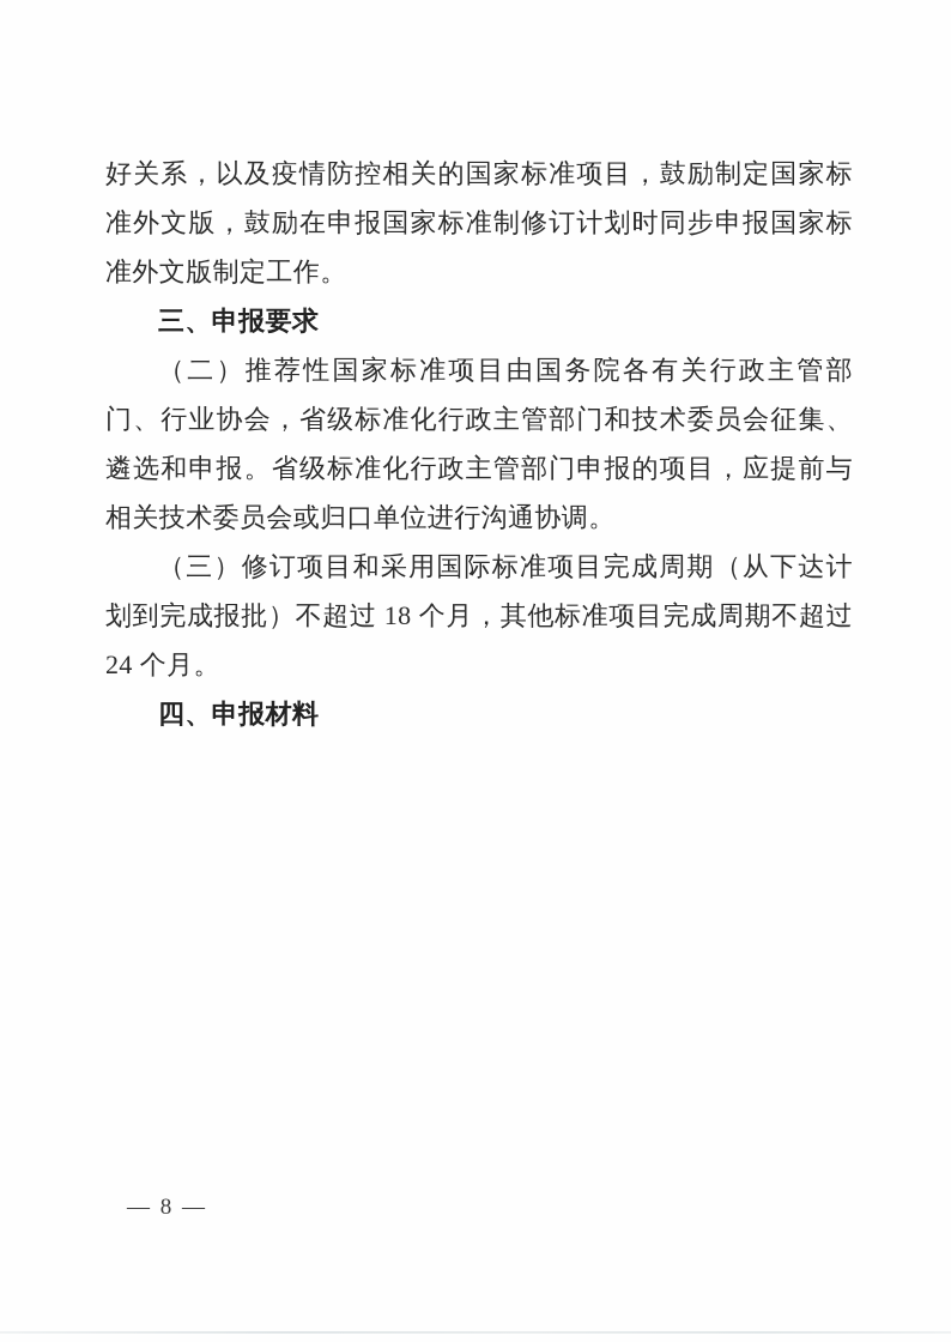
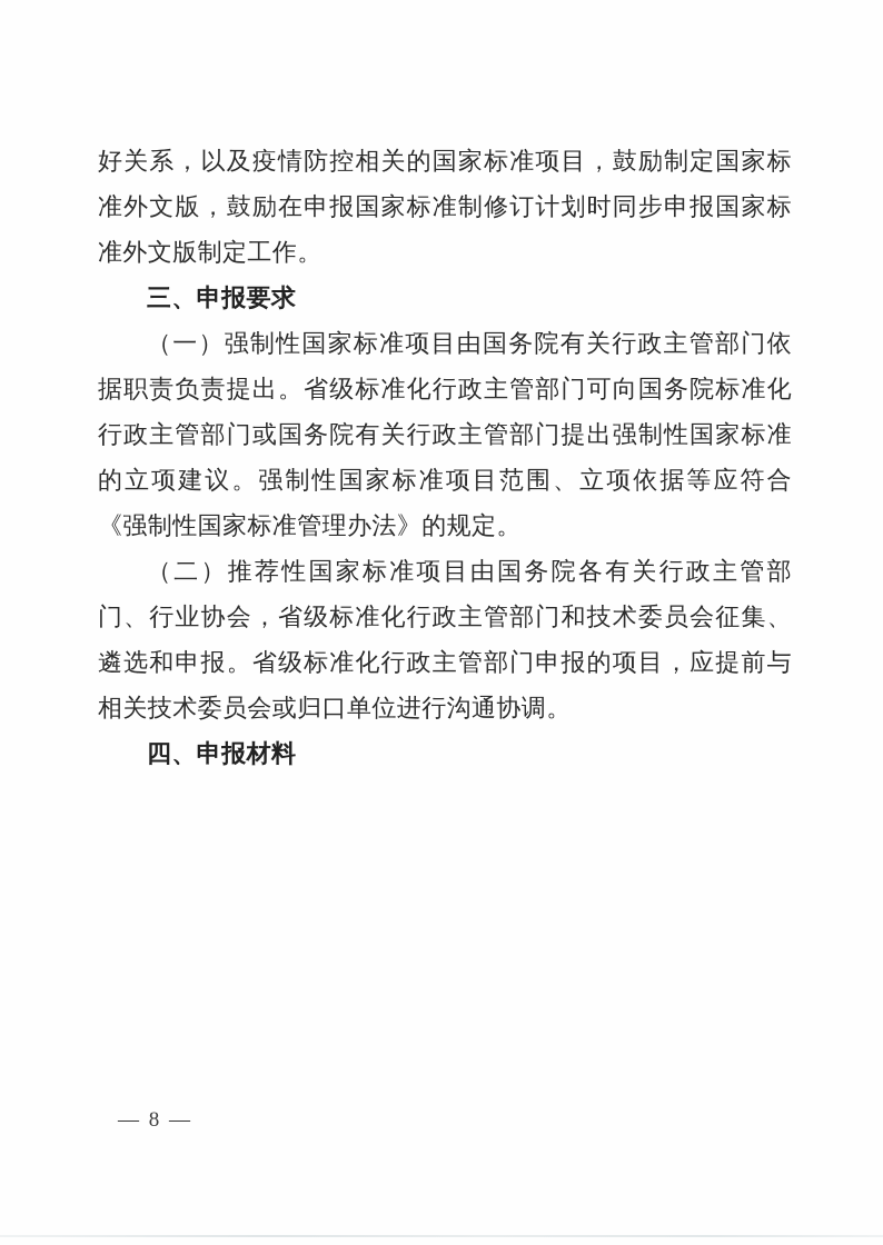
  好关系，以及疫情防控相关的国家标准项目，鼓励制定国家标准外文版，鼓励在申报国家标准制修订计划时同步申报国家标准外文版制定工作。
  三、申报要求
+ （一）强制性国家标准项目由国务院有关行政主管部门依据职责负责提出。省级标准化行政主管部门可向国务院标准化行政主管部门或国务院有关行政主管部门提出强制性国家标准的立项建议。强制性国家标准项目范围、立项依据等应符合《强制性国家标准管理办法》的规定。
  （二）推荐性国家标准项目由国务院各有关行政主管部门、行业协会，省级标准化行政主管部门和技术委员会征集、遴选和申报。省级标准化行政主管部门申报的项目，应提前与相关技术委员会或归口单位进行沟通协调。
- （三）修订项目和采用国际标准项目完成周期（从下达计划到完成报批）不超过 18 个月，其他标准项目完成周期不超过 24 个月。
  四、申报材料
  — 8 —
